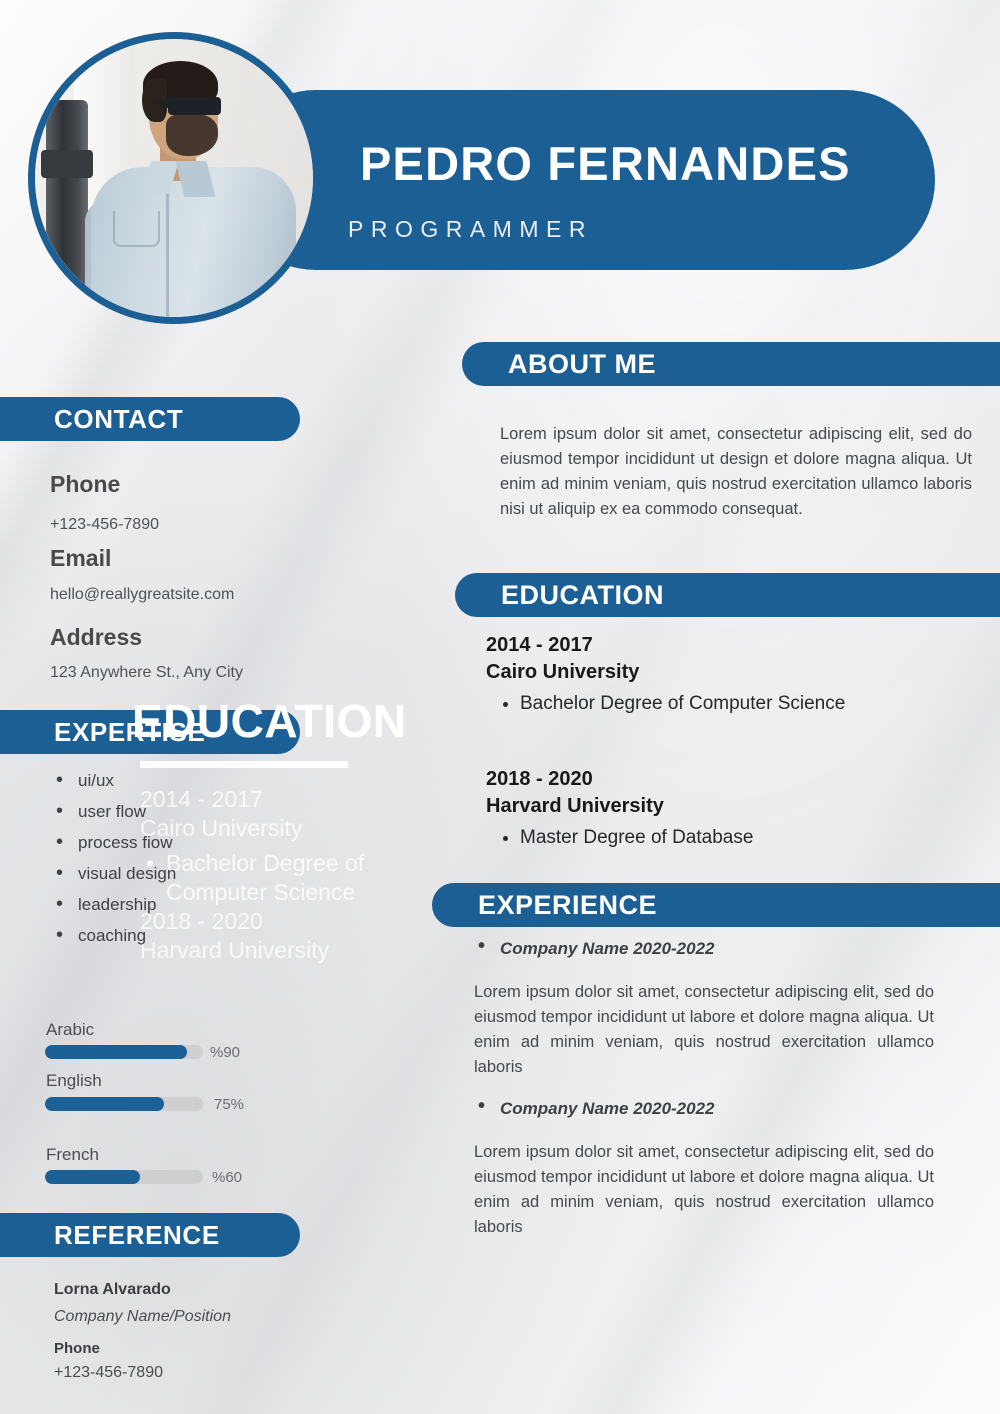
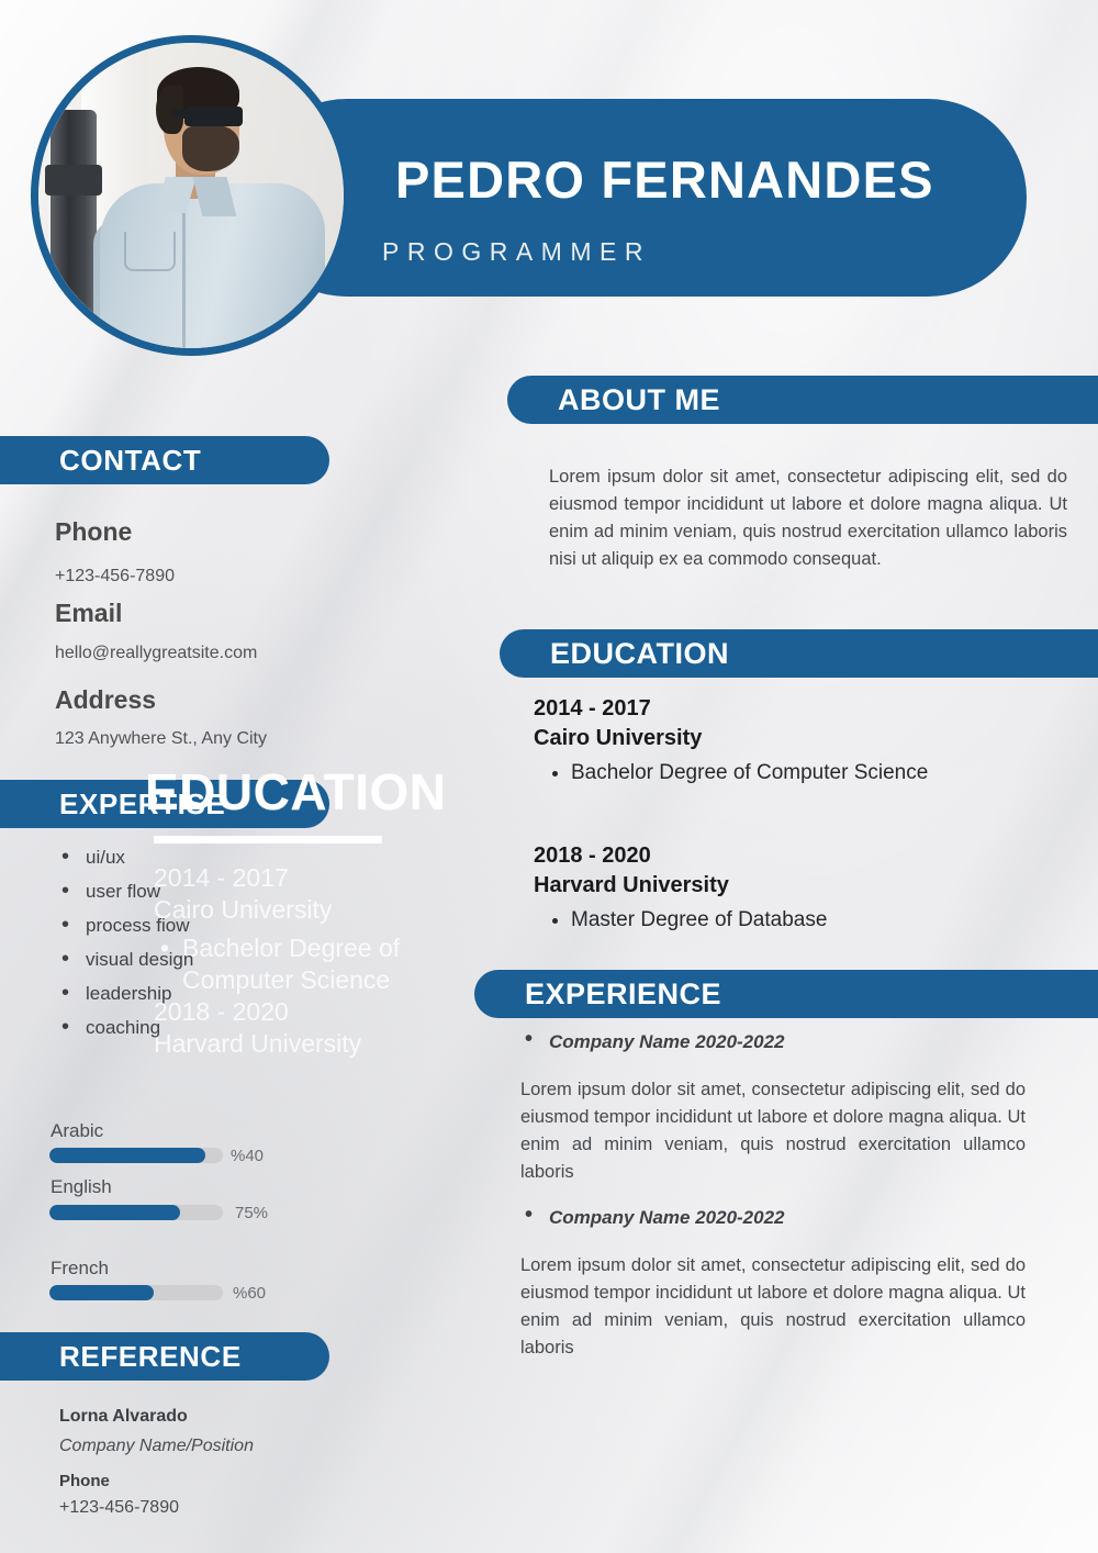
  PEDRO FERNANDES
  PROGRAMMER
  CONTACT
  Phone
  +123-456-7890
  Email
  hello@reallygreatsite.com
  Address
  123 Anywhere St., Any City
  EXPERTISE
  ui/ux
  user flow
  process fiow
  visual design
  leadership
  coaching
  EDUCATION
  2014 - 2017
  Cairo University
  Bachelor Degree of Computer Science
  2018 - 2020
  Harvard University
  Arabic
- %90
+ %40
  English
  75%
  French
  %60
  REFERENCE
  Lorna Alvarado
  Company Name/Position
  Phone
  +123-456-7890
  ABOUT ME
- Lorem ipsum dolor sit amet, consectetur adipiscing elit, sed do eiusmod tempor incididunt ut design et dolore magna aliqua. Ut enim ad minim veniam, quis nostrud exercitation ullamco laboris nisi ut aliquip ex ea commodo consequat.
+ Lorem ipsum dolor sit amet, consectetur adipiscing elit, sed do eiusmod tempor incididunt ut labore et dolore magna aliqua. Ut enim ad minim veniam, quis nostrud exercitation ullamco laboris nisi ut aliquip ex ea commodo consequat.
  EDUCATION
  2014 - 2017
  Cairo University
  Bachelor Degree of Computer Science
  2018 - 2020
  Harvard University
  Master Degree of Database
  EXPERIENCE
  Company Name 2020-2022
  Lorem ipsum dolor sit amet, consectetur adipiscing elit, sed do eiusmod tempor incididunt ut labore et dolore magna aliqua. Ut enim ad minim veniam, quis nostrud exercitation ullamco laboris
  Company Name 2020-2022
  Lorem ipsum dolor sit amet, consectetur adipiscing elit, sed do eiusmod tempor incididunt ut labore et dolore magna aliqua. Ut enim ad minim veniam, quis nostrud exercitation ullamco laboris
